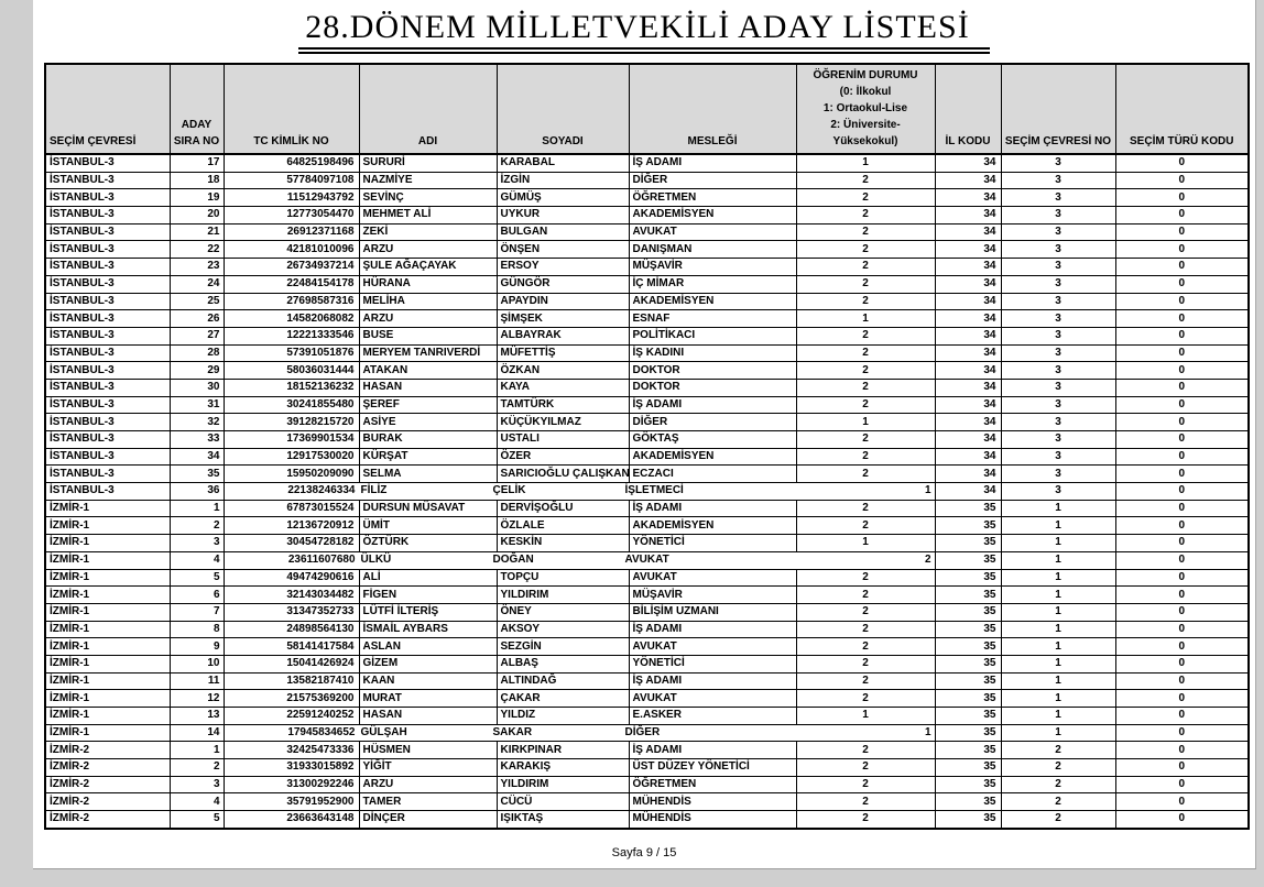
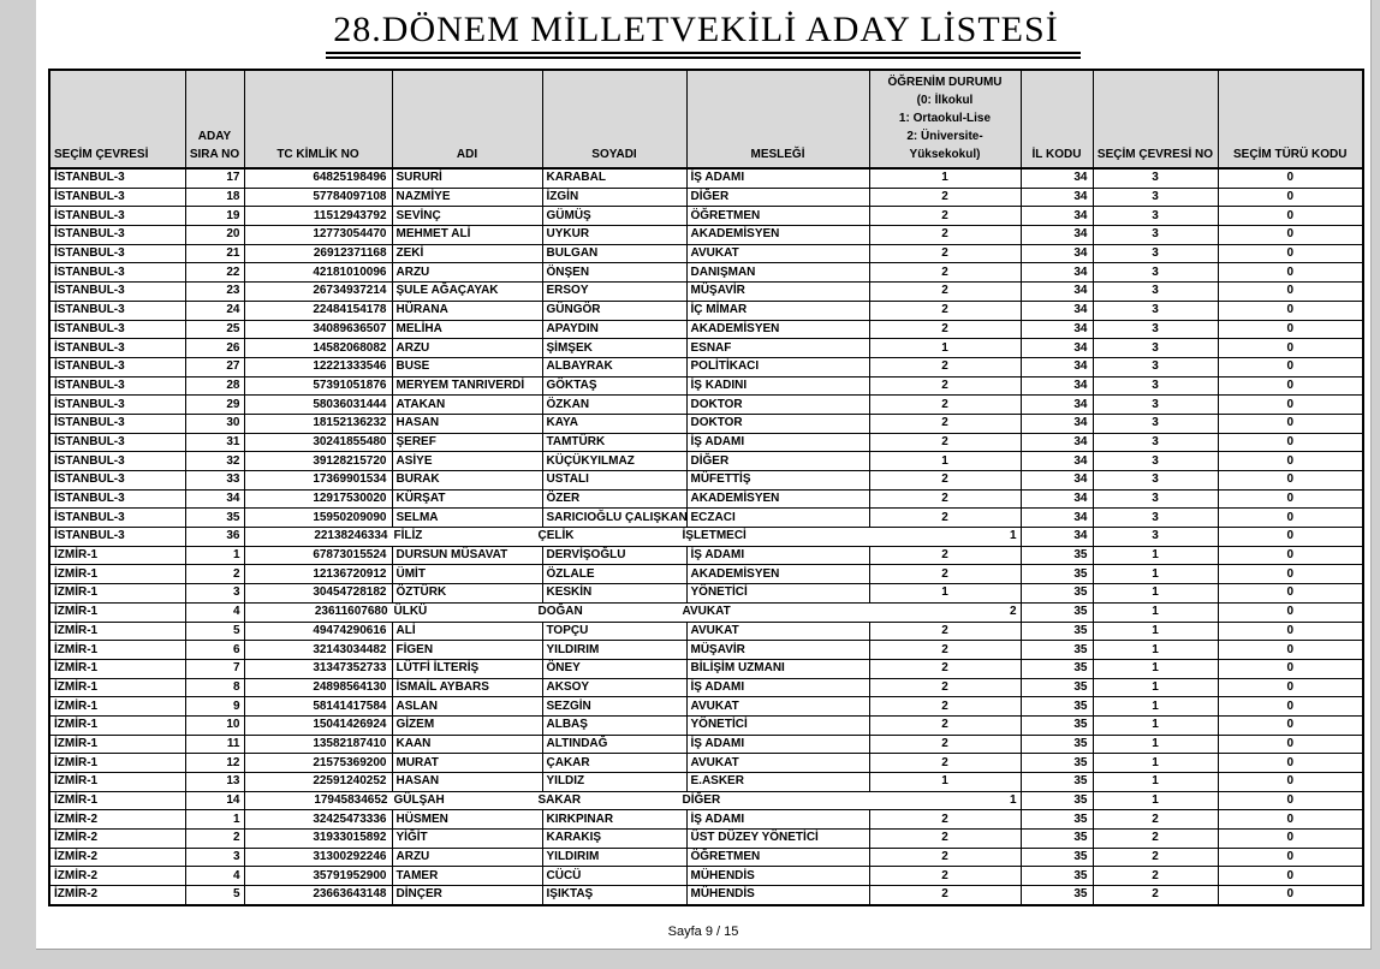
  28.DÖNEM MİLLETVEKİLİ ADAY LİSTESİ
  SEÇİM ÇEVRESİ	ADAY SIRA NO	TC KİMLİK NO	ADI	SOYADI	MESLEĞİ	ÖĞRENİM DURUMU (0: İlkokul 1: Ortaokul-Lise 2: Üniversite- Yüksekokul)	İL KODU	SEÇİM ÇEVRESİ NO	SEÇİM TÜRÜ KODU
  İSTANBUL-3	17	64825198496	SURURİ	KARABAL	İŞ ADAMI	1	34	3	0
  İSTANBUL-3	18	57784097108	NAZMİYE	İZGİN	DİĞER	2	34	3	0
  İSTANBUL-3	19	11512943792	SEVİNÇ	GÜMÜŞ	ÖĞRETMEN	2	34	3	0
  İSTANBUL-3	20	12773054470	MEHMET ALİ	UYKUR	AKADEMİSYEN	2	34	3	0
  İSTANBUL-3	21	26912371168	ZEKİ	BULGAN	AVUKAT	2	34	3	0
  İSTANBUL-3	22	42181010096	ARZU	ÖNŞEN	DANIŞMAN	2	34	3	0
  İSTANBUL-3	23	26734937214	ŞULE AĞAÇAYAK	ERSOY	MÜŞAVİR	2	34	3	0
  İSTANBUL-3	24	22484154178	HÜRANA	GÜNGÖR	İÇ MİMAR	2	34	3	0
- İSTANBUL-3	25	27698587316	MELİHA	APAYDIN	AKADEMİSYEN	2	34	3	0
+ İSTANBUL-3	25	34089636507	MELİHA	APAYDIN	AKADEMİSYEN	2	34	3	0
  İSTANBUL-3	26	14582068082	ARZU	ŞİMŞEK	ESNAF	1	34	3	0
  İSTANBUL-3	27	12221333546	BUSE	ALBAYRAK	POLİTİKACI	2	34	3	0
- İSTANBUL-3	28	57391051876	MERYEM TANRIVERDİ	MÜFETTİŞ	İŞ KADINI	2	34	3	0
+ İSTANBUL-3	28	57391051876	MERYEM TANRIVERDİ	GÖKTAŞ	İŞ KADINI	2	34	3	0
  İSTANBUL-3	29	58036031444	ATAKAN	ÖZKAN	DOKTOR	2	34	3	0
  İSTANBUL-3	30	18152136232	HASAN	KAYA	DOKTOR	2	34	3	0
  İSTANBUL-3	31	30241855480	ŞEREF	TAMTÜRK	İŞ ADAMI	2	34	3	0
  İSTANBUL-3	32	39128215720	ASİYE	KÜÇÜKYILMAZ	DİĞER	1	34	3	0
- İSTANBUL-3	33	17369901534	BURAK	USTALI	GÖKTAŞ	2	34	3	0
+ İSTANBUL-3	33	17369901534	BURAK	USTALI	MÜFETTİŞ	2	34	3	0
  İSTANBUL-3	34	12917530020	KÜRŞAT	ÖZER	AKADEMİSYEN	2	34	3	0
  İSTANBUL-3	35	15950209090	SELMA	SARICIOĞLU ÇALIŞKAN	ECZACI	2	34	3	0
  İSTANBUL-3	36	22138246334 FİLİZ ÇELİK İŞLETMECİ 1	34	3	0
  İZMİR-1	1	67873015524	DURSUN MÜSAVAT	DERVİŞOĞLU	İŞ ADAMI	2	35	1	0
  İZMİR-1	2	12136720912	ÜMİT	ÖZLALE	AKADEMİSYEN	2	35	1	0
  İZMİR-1	3	30454728182	ÖZTÜRK	KESKİN	YÖNETİCİ	1	35	1	0
  İZMİR-1	4	23611607680 ÜLKÜ DOĞAN AVUKAT 2	35	1	0
  İZMİR-1	5	49474290616	ALİ	TOPÇU	AVUKAT	2	35	1	0
  İZMİR-1	6	32143034482	FİGEN	YILDIRIM	MÜŞAVİR	2	35	1	0
  İZMİR-1	7	31347352733	LÜTFİ İLTERİŞ	ÖNEY	BİLİŞİM UZMANI	2	35	1	0
  İZMİR-1	8	24898564130	İSMAİL AYBARS	AKSOY	İŞ ADAMI	2	35	1	0
  İZMİR-1	9	58141417584	ASLAN	SEZGİN	AVUKAT	2	35	1	0
  İZMİR-1	10	15041426924	GİZEM	ALBAŞ	YÖNETİCİ	2	35	1	0
  İZMİR-1	11	13582187410	KAAN	ALTINDAĞ	İŞ ADAMI	2	35	1	0
  İZMİR-1	12	21575369200	MURAT	ÇAKAR	AVUKAT	2	35	1	0
  İZMİR-1	13	22591240252	HASAN	YILDIZ	E.ASKER	1	35	1	0
  İZMİR-1	14	17945834652 GÜLŞAH SAKAR DİĞER 1	35	1	0
  İZMİR-2	1	32425473336	HÜSMEN	KIRKPINAR	İŞ ADAMI	2	35	2	0
  İZMİR-2	2	31933015892	YİĞİT	KARAKIŞ	ÜST DÜZEY YÖNETİCİ	2	35	2	0
  İZMİR-2	3	31300292246	ARZU	YILDIRIM	ÖĞRETMEN	2	35	2	0
  İZMİR-2	4	35791952900	TAMER	CÜCÜ	MÜHENDİS	2	35	2	0
  İZMİR-2	5	23663643148	DİNÇER	IŞIKTAŞ	MÜHENDİS	2	35	2	0
  Sayfa 9 / 15
